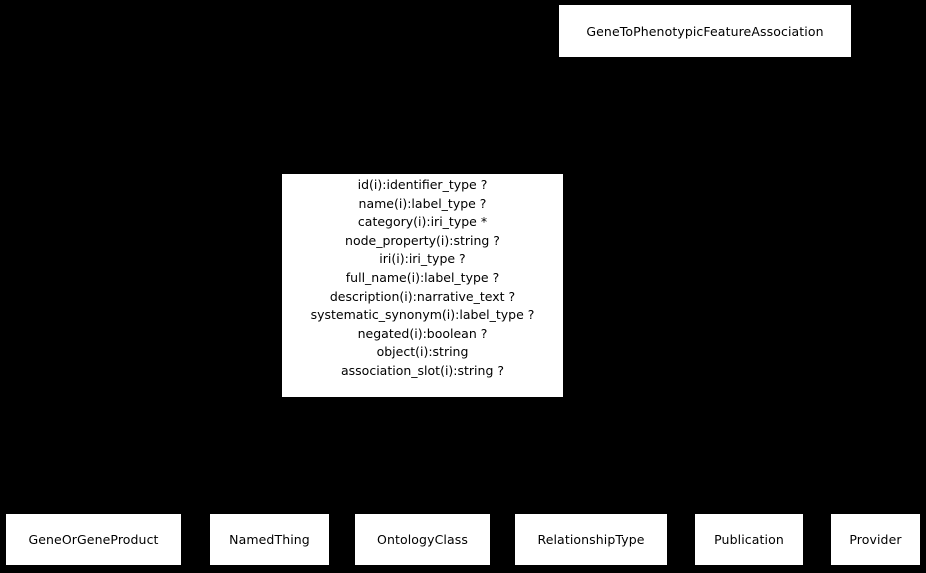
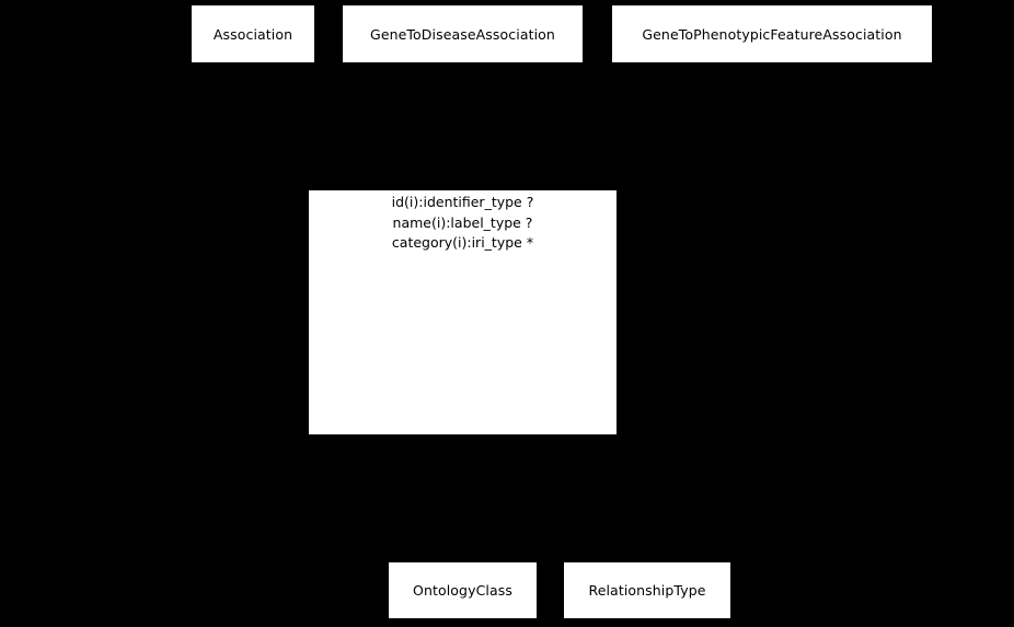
+ Association
+ GeneToDiseaseAssociation
  GeneToPhenotypicFeatureAssociation
  id(i):identifier_type ?
  name(i):label_type ?
  category(i):iri_type *
- node_property(i):string ?
- iri(i):iri_type ?
- full_name(i):label_type ?
- description(i):narrative_text ?
- systematic_synonym(i):label_type ?
- negated(i):boolean ?
- object(i):string
- association_slot(i):string ?
- GeneOrGeneProduct
- NamedThing
  OntologyClass
  RelationshipType
- Publication
- Provider
